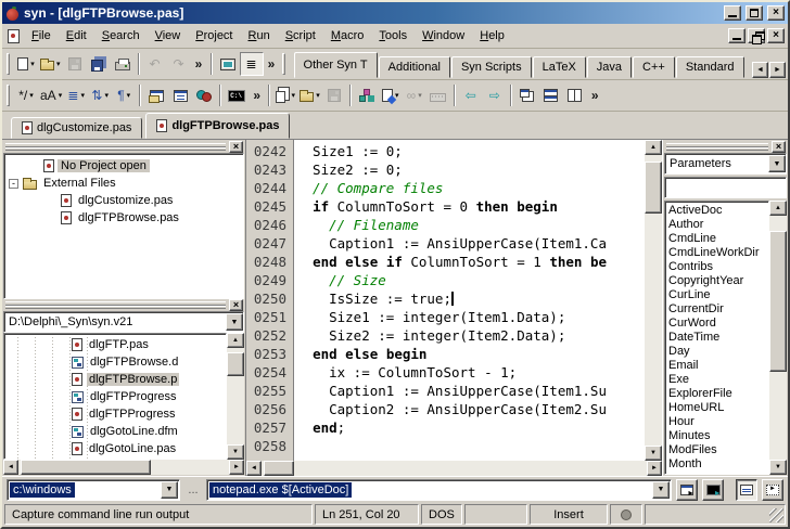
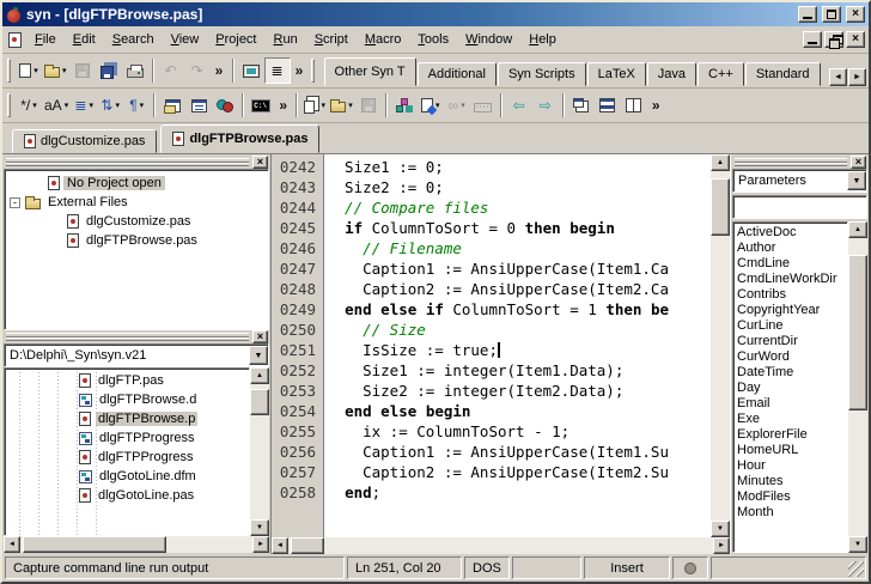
  syn - [dlgFTPBrowse.pas]
  ×
  File
  Edit
  Search
  View
  Project
  Run
  Script
  Macro
  Tools
  Window
  Help
  ×
  ↶
  ↷
  »
  ≣
  »
  Other Syn T
  Additional
  Syn Scripts
  LaTeX
  Java
  C++
  Standard
  */
  aA
  ≣
  ⇅
  ¶
  »
  ∞
  ⇦
  ⇨
  »
  dlgCustomize.pas
  dlgFTPBrowse.pas
  ×
  No Project open
  -
  External Files
  dlgCustomize.pas
  dlgFTPBrowse.pas
  ×
  D:\Delphi\_Syn\syn.v21
  dlgFTP.pas
  dlgFTPBrowse.d
  dlgFTPBrowse.p
  dlgFTPProgress
  dlgFTPProgress
  dlgGotoLine.dfm
  dlgGotoLine.pas
  0242
  0243
  0244
  0245
  0246
  0247
  0248
  0249
  0250
  0251
  0252
  0253
  0254
  0255
  0256
  0257
  0258
  Size1 := 0;
  Size2 := 0;
  // Compare files
  if ColumnToSort = 0 then begin
  // Filename
  Caption1 := AnsiUpperCase(Item1.Ca
+ Caption2 := AnsiUpperCase(Item2.Ca
  end else if ColumnToSort = 1 then be
  // Size
  IsSize := true;
  Size1 := integer(Item1.Data);
  Size2 := integer(Item2.Data);
  end else begin
  ix := ColumnToSort - 1;
  Caption1 := AnsiUpperCase(Item1.Su
  Caption2 := AnsiUpperCase(Item2.Su
  end;
  ×
  Parameters
  ActiveDoc
  Author
  CmdLine
  CmdLineWorkDir
  Contribs
  CopyrightYear
  CurLine
  CurrentDir
  CurWord
  DateTime
  Day
  Email
  Exe
  ExplorerFile
  HomeURL
  Hour
  Minutes
  ModFiles
  Month
- c:\windows
- ...
- notepad.exe $[ActiveDoc]
  Capture command line run output
  Ln 251, Col 20
  DOS
  Insert
